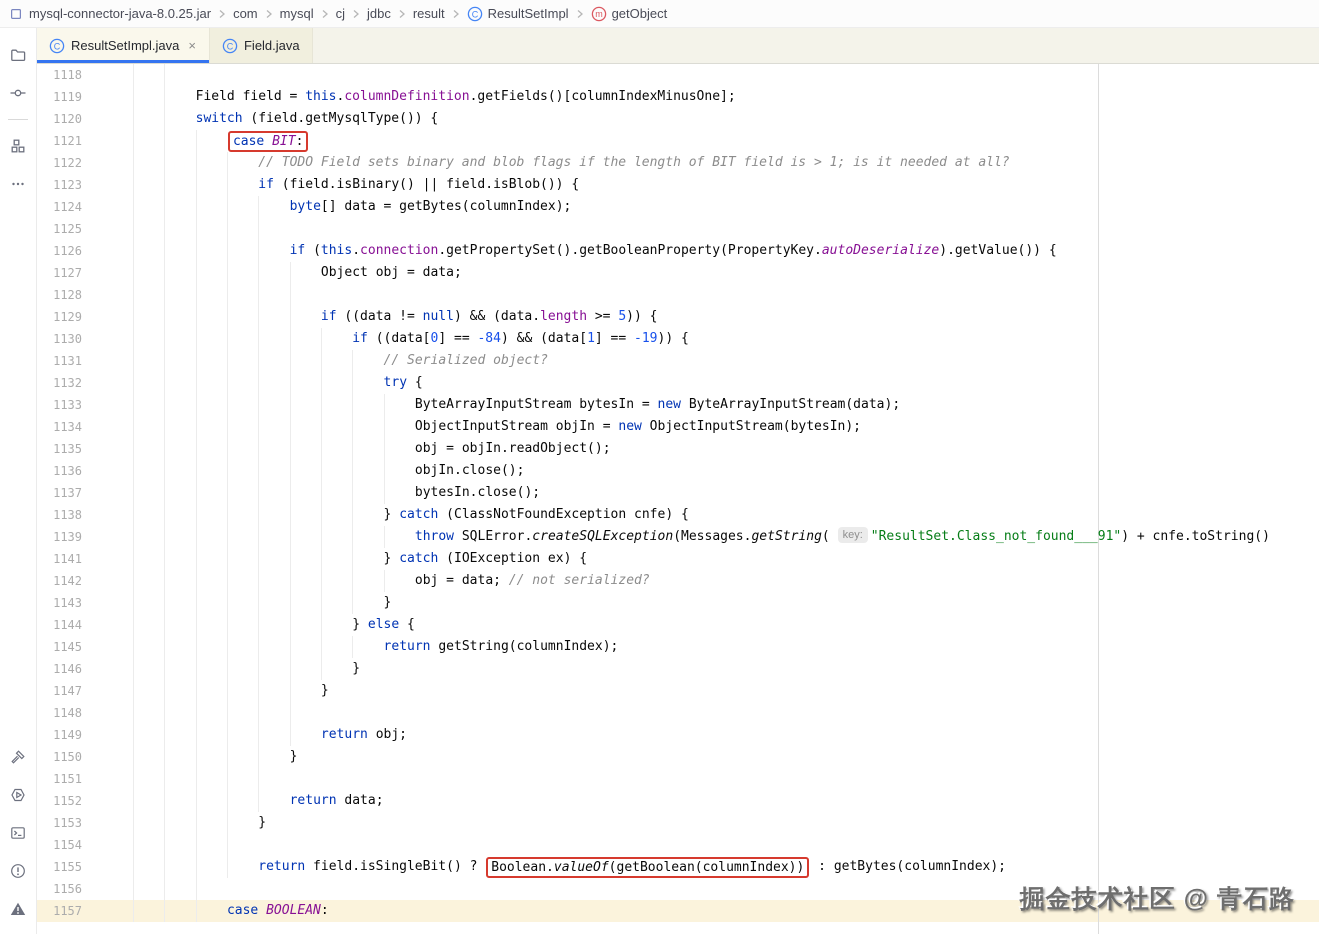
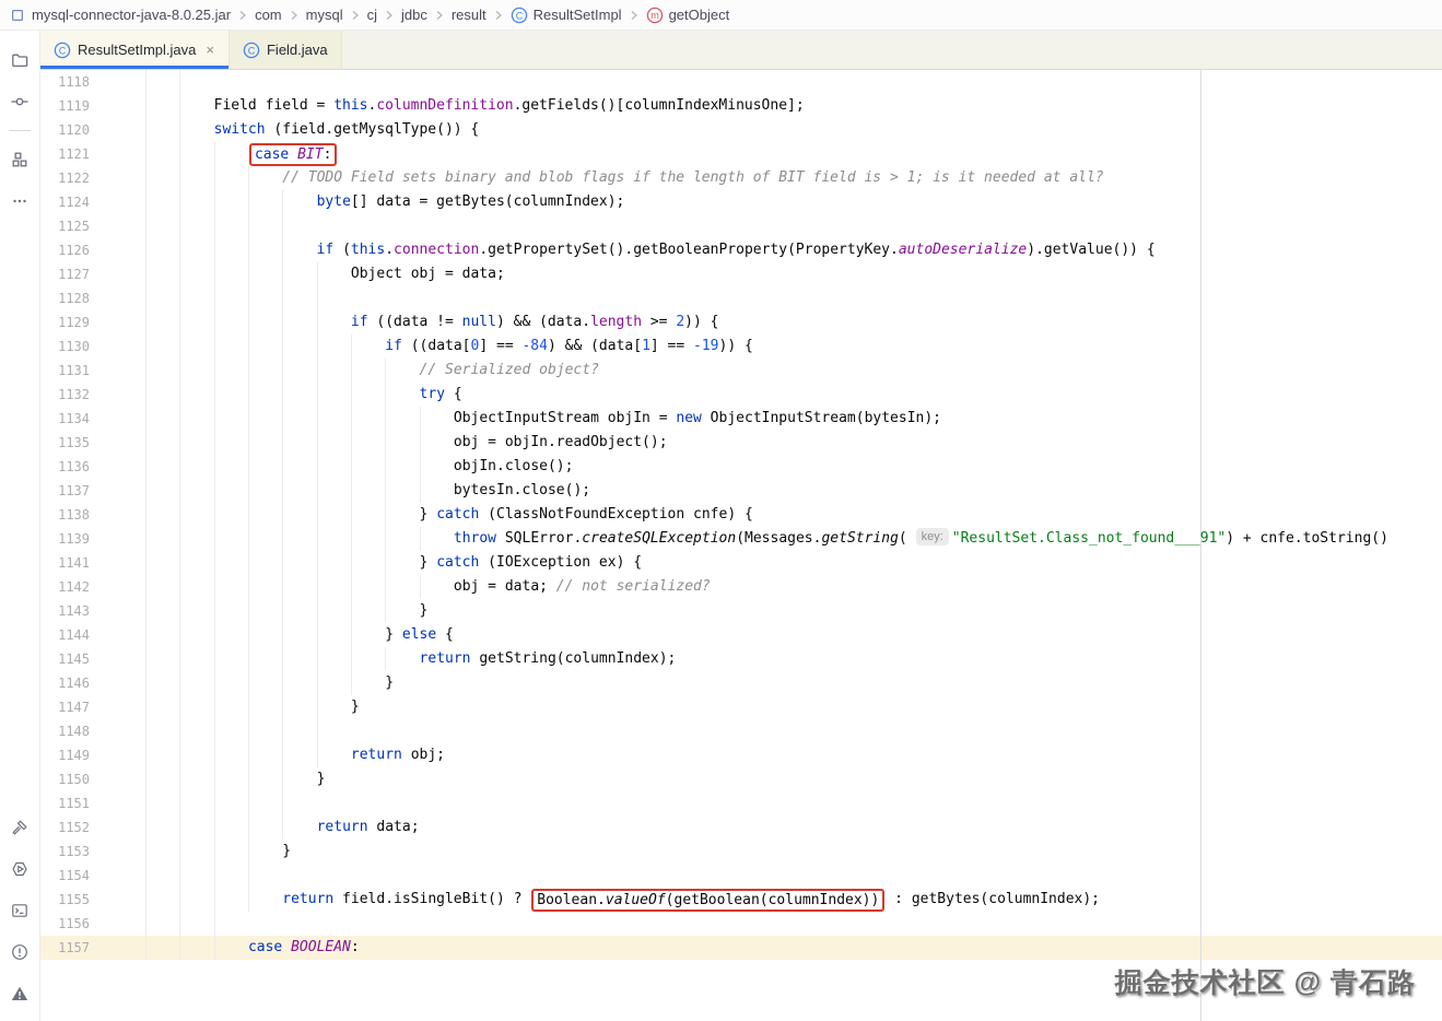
  mysql-connector-java-8.0.25.jar
  com
  mysql
  cj
  jdbc
  result
  C
  ResultSetImpl
  m
  getObject
  C
  ResultSetImpl.java
  ×
  C
  Field.java
  1118
  1119
  Field field = this.columnDefinition.getFields()[columnIndexMinusOne];
  1120
  switch (field.getMysqlType()) {
  1121
  case BIT:
  1122
  // TODO Field sets binary and blob flags if the length of BIT field is > 1; is it needed at all?
- 1123
- if (field.isBinary() || field.isBlob()) {
  1124
  byte[] data = getBytes(columnIndex);
  1125
  1126
  if (this.connection.getPropertySet().getBooleanProperty(PropertyKey.autoDeserialize).getValue()) {
  1127
  Object obj = data;
  1128
  1129
- if ((data != null) && (data.length >= 5)) {
+ if ((data != null) && (data.length >= 2)) {
  1130
  if ((data[0] == -84) && (data[1] == -19)) {
  1131
  // Serialized object?
  1132
  try {
- 1133
- ByteArrayInputStream bytesIn = new ByteArrayInputStream(data);
  1134
  ObjectInputStream objIn = new ObjectInputStream(bytesIn);
  1135
  obj = objIn.readObject();
  1136
  objIn.close();
  1137
  bytesIn.close();
  1138
  } catch (ClassNotFoundException cnfe) {
  1139
  throw SQLError.createSQLException(Messages.getString( key: "ResultSet.Class_not_found___91") + cnfe.toString()
  1141
  } catch (IOException ex) {
  1142
  obj = data; // not serialized?
  1143
  }
  1144
  } else {
  1145
  return getString(columnIndex);
  1146
  }
  1147
  }
  1148
  1149
  return obj;
  1150
  }
  1151
  1152
  return data;
  1153
  }
  1154
  1155
  return field.isSingleBit() ? Boolean.valueOf(getBoolean(columnIndex)) : getBytes(columnIndex);
  1156
  1157
  case BOOLEAN:
  掘金技术社区 @ 青石路
